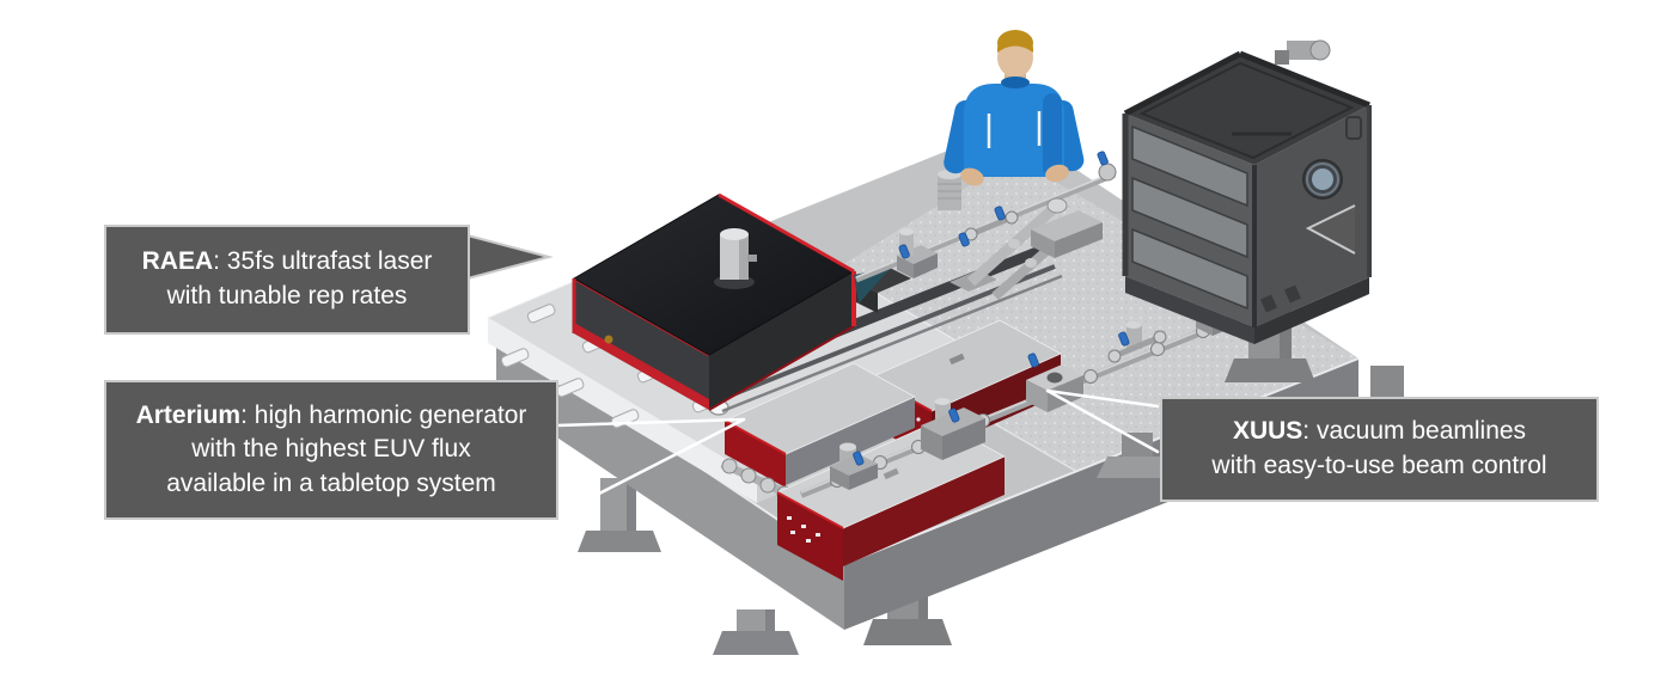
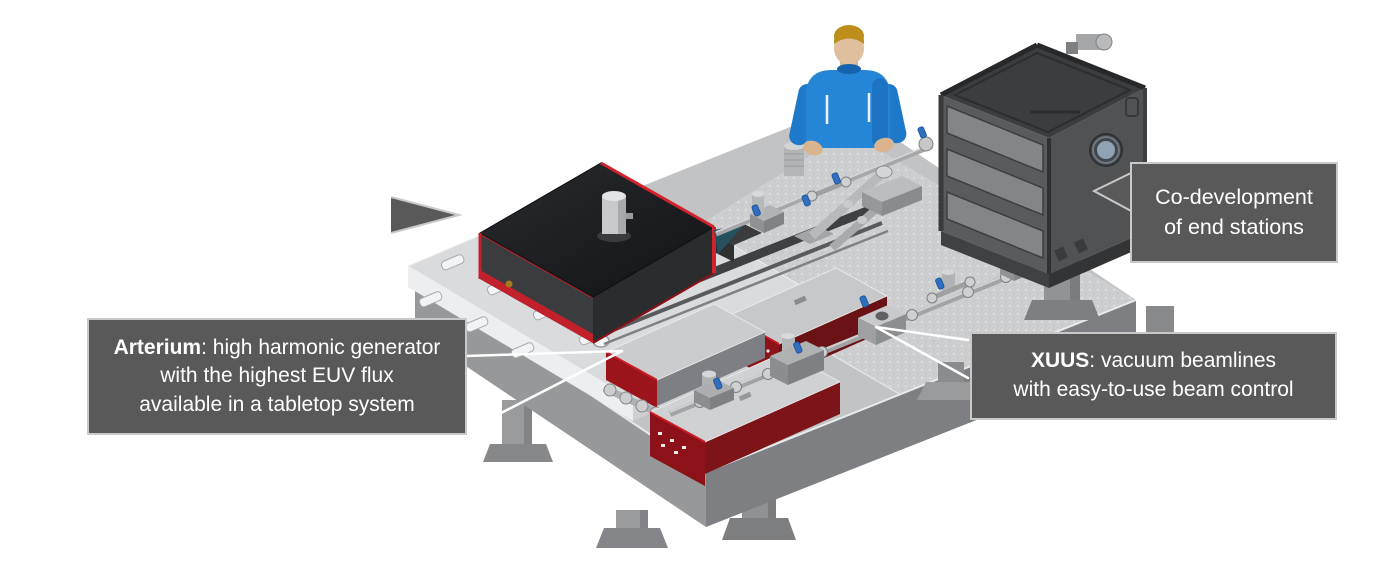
- RAEA: 35fs ultrafast laser
- with tunable rep rates
  Arterium: high harmonic generator
  with the highest EUV flux
  available in a tabletop system
+ Co-development
+ of end stations
  XUUS: vacuum beamlines
  with easy-to-use beam control
